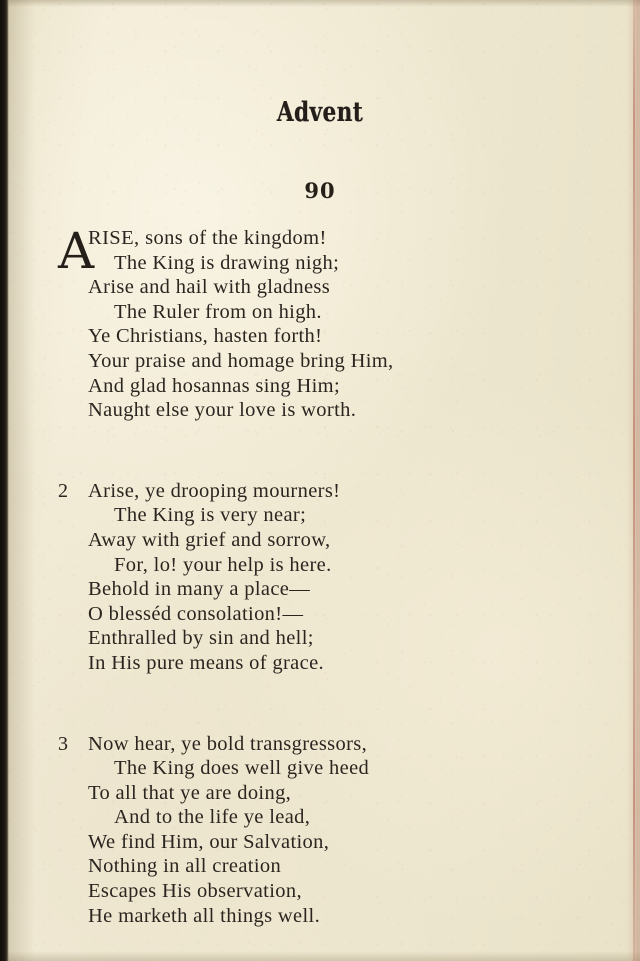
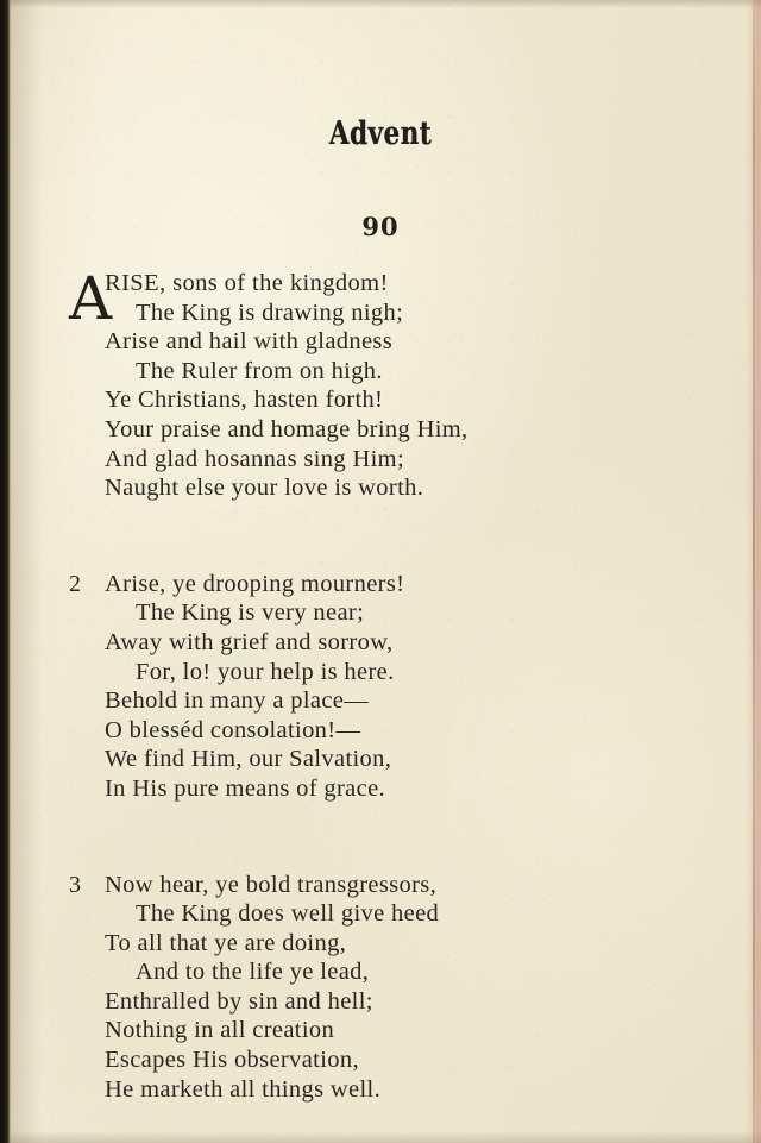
  Advent
  90
  A
  RISE, sons of the kingdom!
  The King is drawing nigh;
  Arise and hail with gladness
  The Ruler from on high.
  Ye Christians, hasten forth!
  Your praise and homage bring Him,
  And glad hosannas sing Him;
  Naught else your love is worth.
  2
  Arise, ye drooping mourners!
  The King is very near;
  Away with grief and sorrow,
  For, lo! your help is here.
  Behold in many a place—
  O blesséd consolation!—
- Enthralled by sin and hell;
+ We find Him, our Salvation,
  In His pure means of grace.
  3
  Now hear, ye bold transgressors,
  The King does well give heed
  To all that ye are doing,
  And to the life ye lead,
- We find Him, our Salvation,
+ Enthralled by sin and hell;
  Nothing in all creation
  Escapes His observation,
  He marketh all things well.
